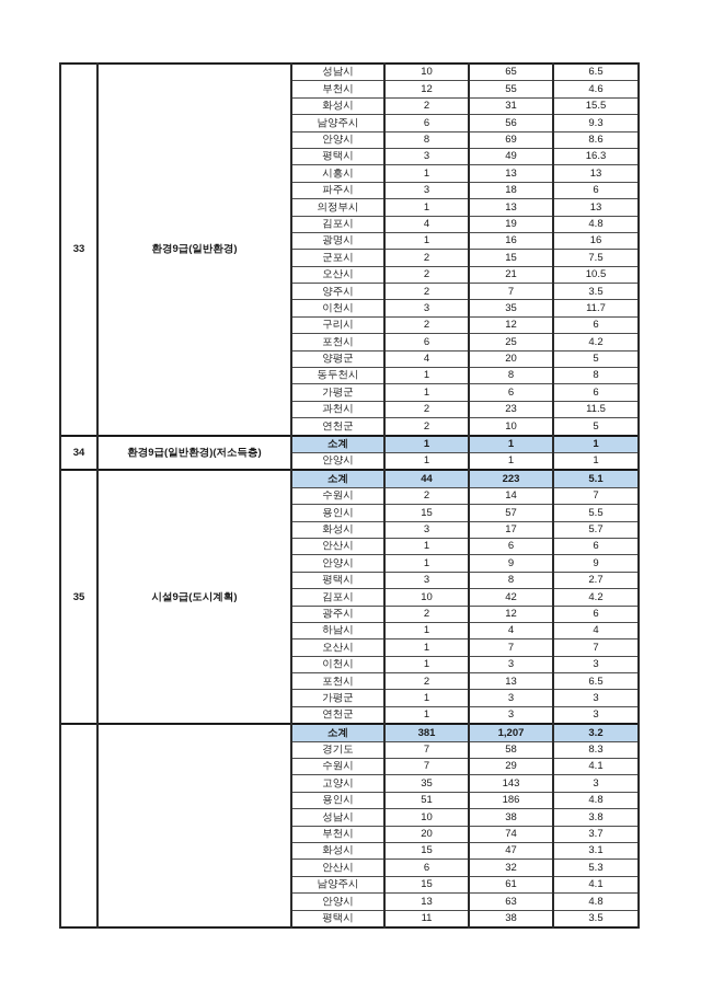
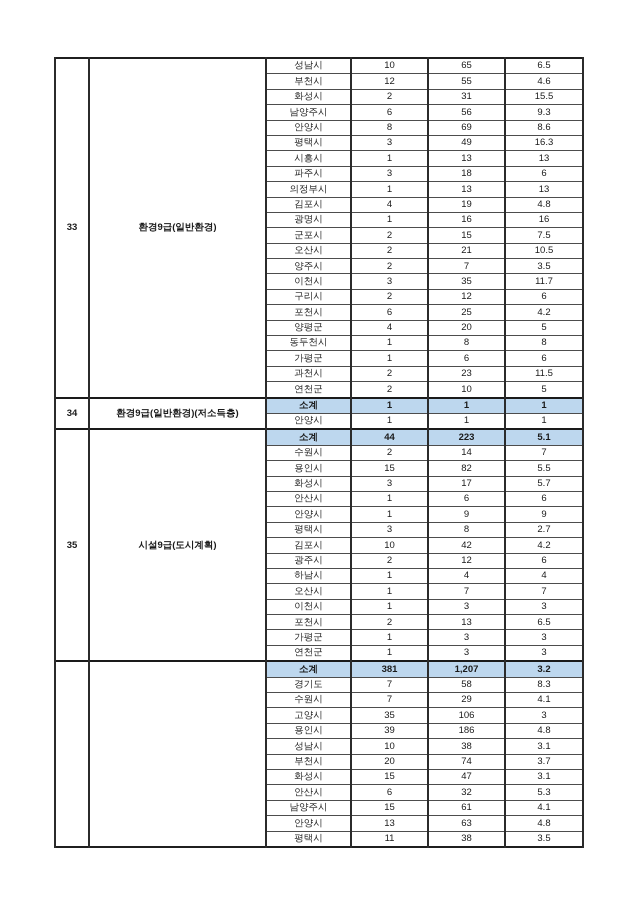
  33	환경9급(일반환경)	성남시	10	65	6.5
  부천시	12	55	4.6
  화성시	2	31	15.5
  남양주시	6	56	9.3
  안양시	8	69	8.6
  평택시	3	49	16.3
  시흥시	1	13	13
  파주시	3	18	6
  의정부시	1	13	13
  김포시	4	19	4.8
  광명시	1	16	16
  군포시	2	15	7.5
  오산시	2	21	10.5
  양주시	2	7	3.5
  이천시	3	35	11.7
  구리시	2	12	6
  포천시	6	25	4.2
  양평군	4	20	5
  동두천시	1	8	8
  가평군	1	6	6
  과천시	2	23	11.5
  연천군	2	10	5
  34	환경9급(일반환경)(저소득층)	소계	1	1	1
  안양시	1	1	1
  35	시설9급(도시계획)	소계	44	223	5.1
  수원시	2	14	7
- 용인시	15	57	5.5
+ 용인시	15	82	5.5
  화성시	3	17	5.7
  안산시	1	6	6
  안양시	1	9	9
  평택시	3	8	2.7
  김포시	10	42	4.2
  광주시	2	12	6
  하남시	1	4	4
  오산시	1	7	7
  이천시	1	3	3
  포천시	2	13	6.5
  가평군	1	3	3
  연천군	1	3	3
  		소계	381	1,207	3.2
  경기도	7	58	8.3
  수원시	7	29	4.1
- 고양시	35	143	3
+ 고양시	35	106	3
- 용인시	51	186	4.8
+ 용인시	39	186	4.8
- 성남시	10	38	3.8
+ 성남시	10	38	3.1
  부천시	20	74	3.7
  화성시	15	47	3.1
  안산시	6	32	5.3
  남양주시	15	61	4.1
  안양시	13	63	4.8
  평택시	11	38	3.5
